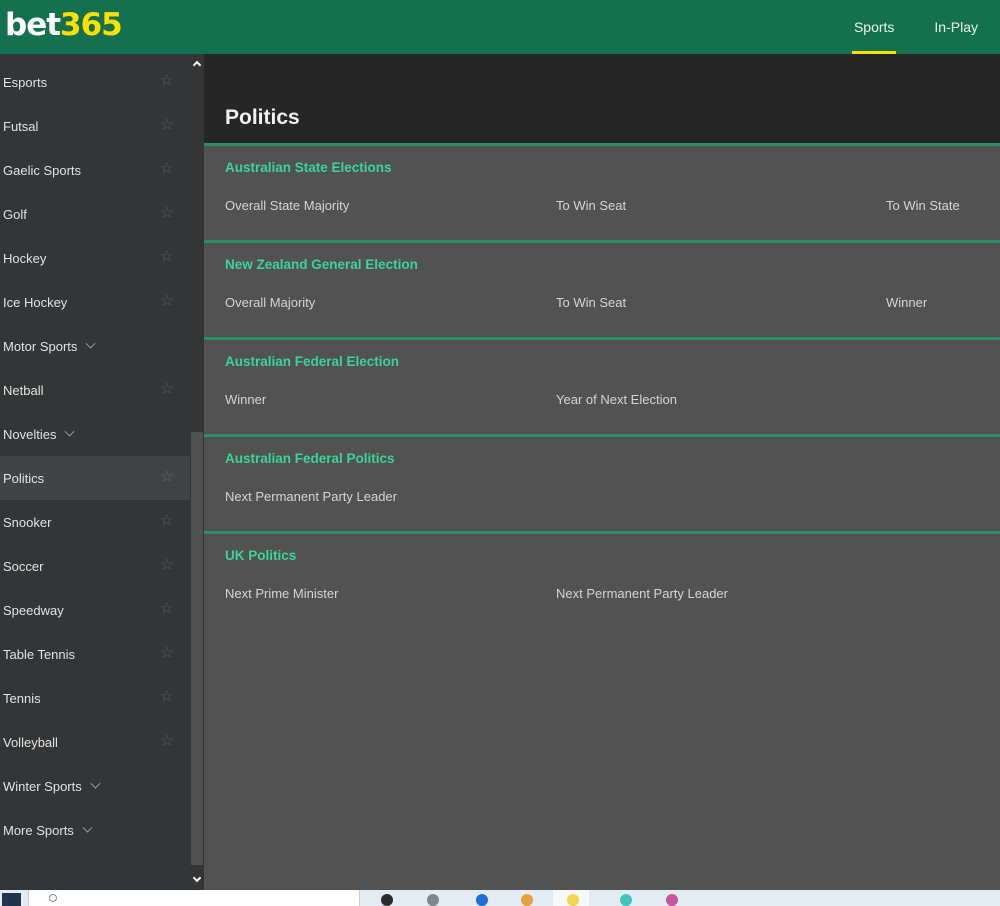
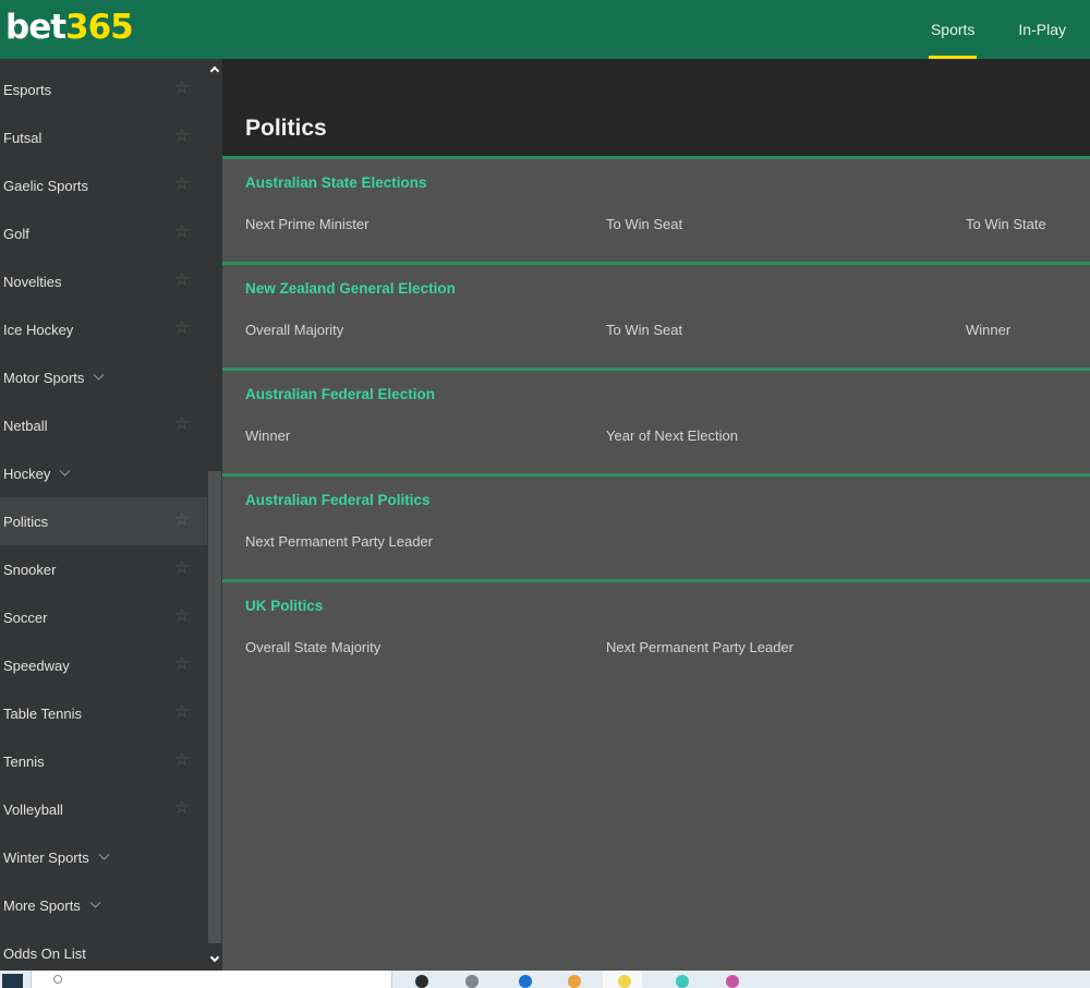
  bet365
  Sports
  In-Play
  Esports
  ☆
  Futsal
  ☆
  Gaelic Sports
  ☆
  Golf
  ☆
- Hockey
+ Novelties
  ☆
  Ice Hockey
  ☆
  Motor Sports
  Netball
  ☆
- Novelties
+ Hockey
  Politics
  Snooker
  ☆
  Soccer
  ☆
  Speedway
  ☆
  Table Tennis
  ☆
  Tennis
  ☆
  Volleyball
  ☆
  Winter Sports
  More Sports
+ Odds On List
  Politics
  Australian State Elections
- Overall State Majority
+ Next Prime Minister
  To Win Seat
  To Win State
  New Zealand General Election
  Overall Majority
  To Win Seat
  Winner
  Australian Federal Election
  Winner
  Year of Next Election
  Australian Federal Politics
  Next Permanent Party Leader
  UK Politics
- Next Prime Minister
+ Overall State Majority
  Next Permanent Party Leader
